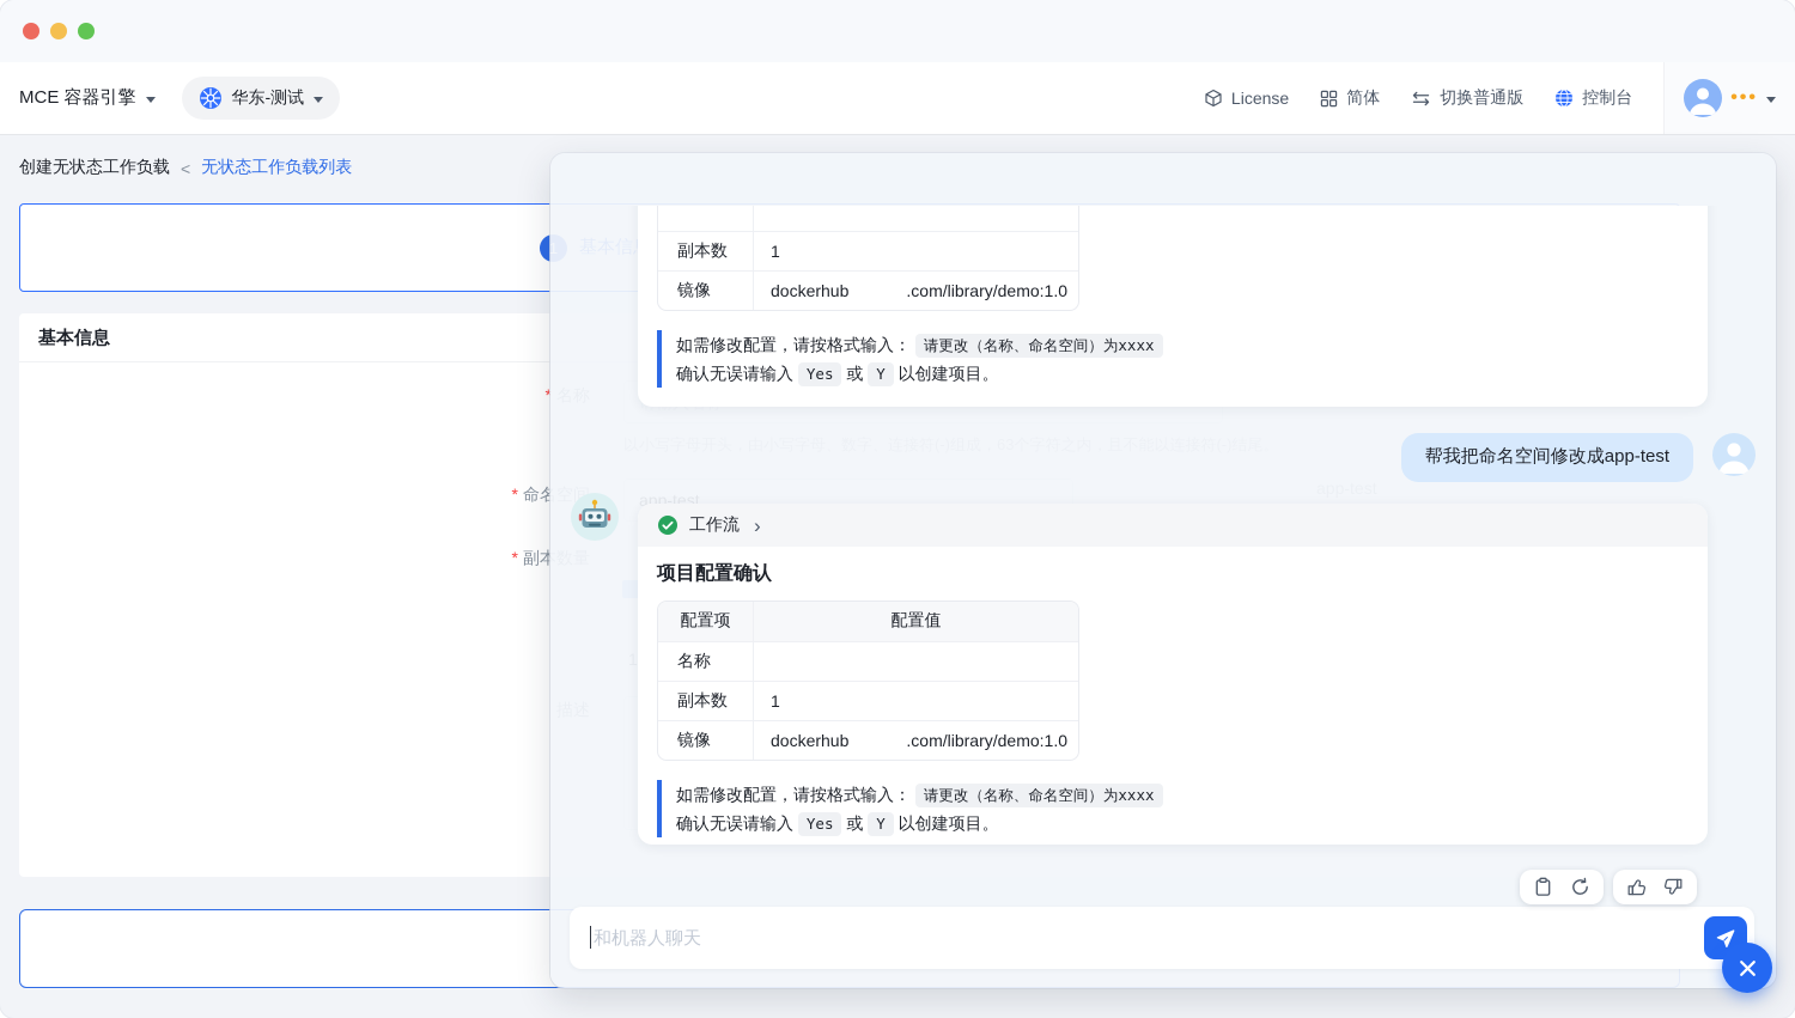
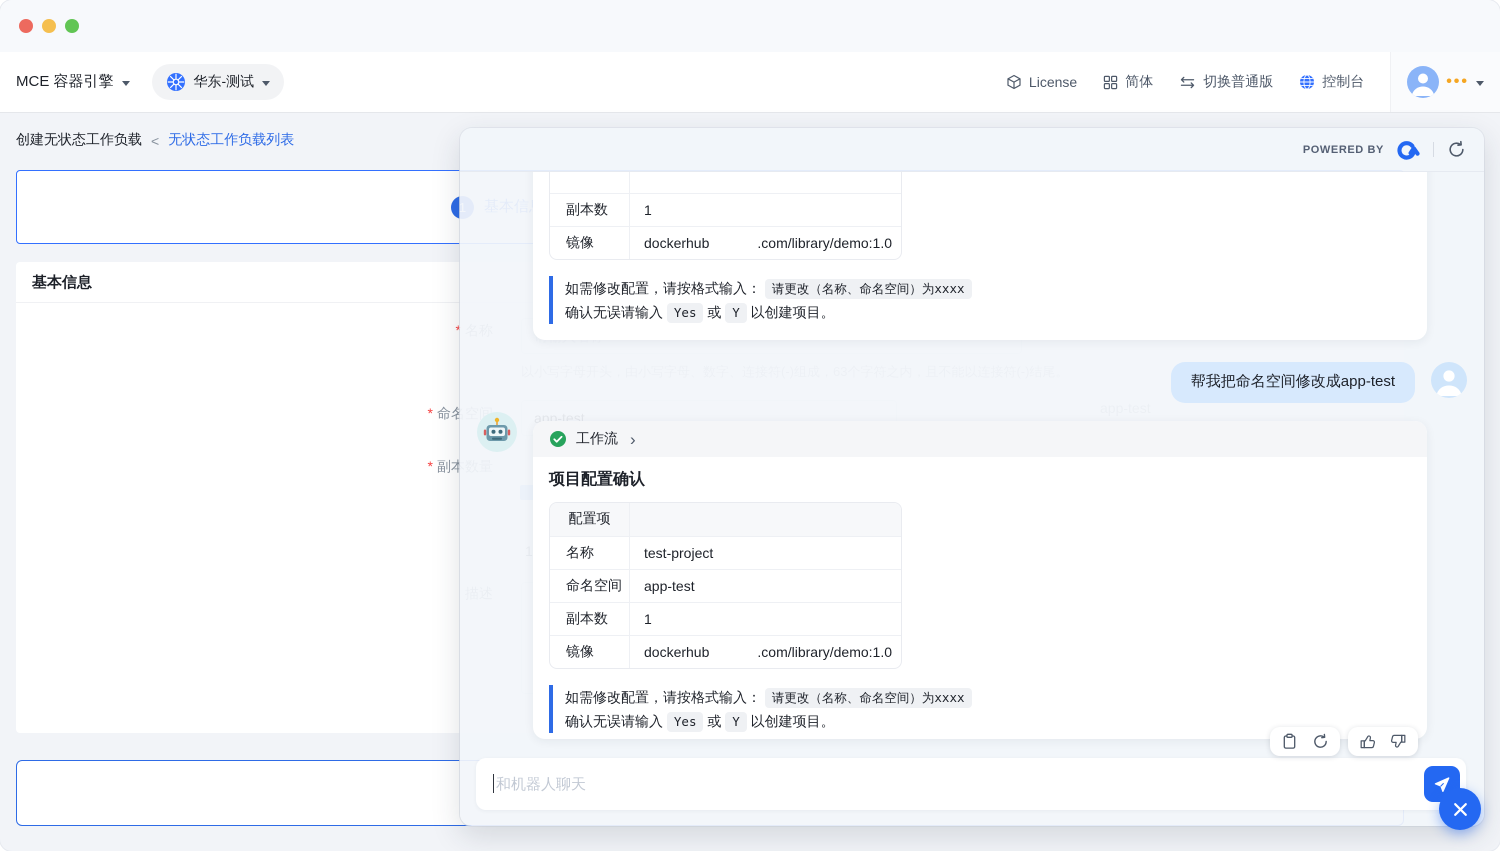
  MCE 容器引擎
  华东-测试
  License
  简体
  切换普通版
  控制台
  •••
  创建无状态工作负载
  <
  无状态工作负载列表
  基本信息
+ POWERED BY
  副本数
  1
  镜像
  dockerhub
  .com/library/demo:1.0
  如需修改配置，请按格式输入： 请更改（名称、命名空间）为xxxx
  确认无误请输入 Yes 或 Y 以创建项目。
  帮我把命名空间修改成app-test
  工作流
  ›
  项目配置确认
  配置项
- 配置值
  名称
+ test-project
+ 命名空间
+ app-test
  副本数
  1
  镜像
  dockerhub
  .com/library/demo:1.0
  如需修改配置，请按格式输入： 请更改（名称、命名空间）为xxxx
  确认无误请输入 Yes 或 Y 以创建项目。
  和机器人聊天
